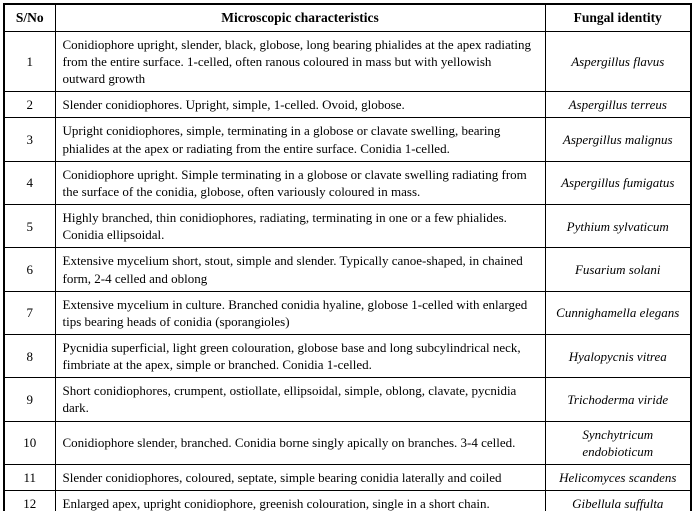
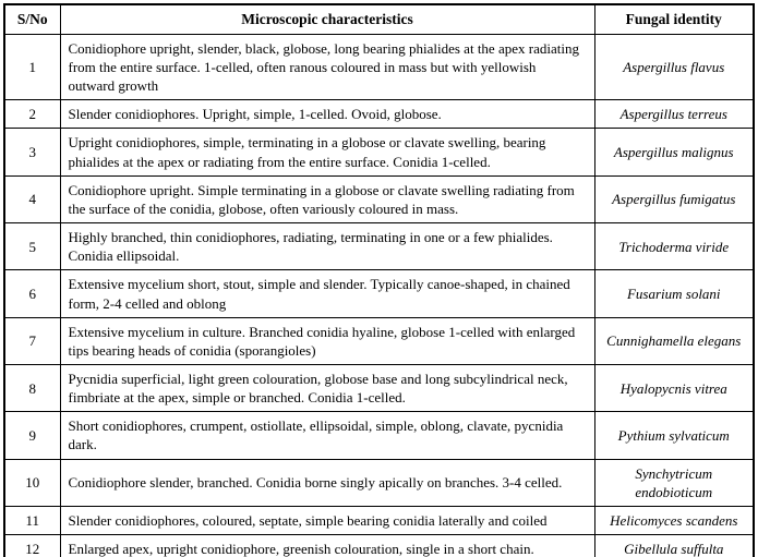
  S/No	Microscopic characteristics	Fungal identity
  1	Conidiophore upright, slender, black, globose, long bearing phialides at the apex radiating from the entire surface. 1-celled, often ranous coloured in mass but with yellowish outward growth	Aspergillus flavus
  2	Slender conidiophores. Upright, simple, 1-celled. Ovoid, globose.	Aspergillus terreus
  3	Upright conidiophores, simple, terminating in a globose or clavate swelling, bearing phialides at the apex or radiating from the entire surface. Conidia 1-celled.	Aspergillus malignus
  4	Conidiophore upright. Simple terminating in a globose or clavate swelling radiating from the surface of the conidia, globose, often variously coloured in mass.	Aspergillus fumigatus
- 5	Highly branched, thin conidiophores, radiating, terminating in one or a few phialides. Conidia ellipsoidal.	Pythium sylvaticum
+ 5	Highly branched, thin conidiophores, radiating, terminating in one or a few phialides. Conidia ellipsoidal.	Trichoderma viride
  6	Extensive mycelium short, stout, simple and slender. Typically canoe-shaped, in chained form, 2-4 celled and oblong	Fusarium solani
  7	Extensive mycelium in culture. Branched conidia hyaline, globose 1-celled with enlarged tips bearing heads of conidia (sporangioles)	Cunnighamella elegans
  8	Pycnidia superficial, light green colouration, globose base and long subcylindrical neck, fimbriate at the apex, simple or branched. Conidia 1-celled.	Hyalopycnis vitrea
- 9	Short conidiophores, crumpent, ostiollate, ellipsoidal, simple, oblong, clavate, pycnidia dark.	Trichoderma viride
+ 9	Short conidiophores, crumpent, ostiollate, ellipsoidal, simple, oblong, clavate, pycnidia dark.	Pythium sylvaticum
  10	Conidiophore slender, branched. Conidia borne singly apically on branches. 3-4 celled.	Synchytricum endobioticum
  11	Slender conidiophores, coloured, septate, simple bearing conidia laterally and coiled	Helicomyces scandens
  12	Enlarged apex, upright conidiophore, greenish colouration, single in a short chain.	Gibellula suffulta
